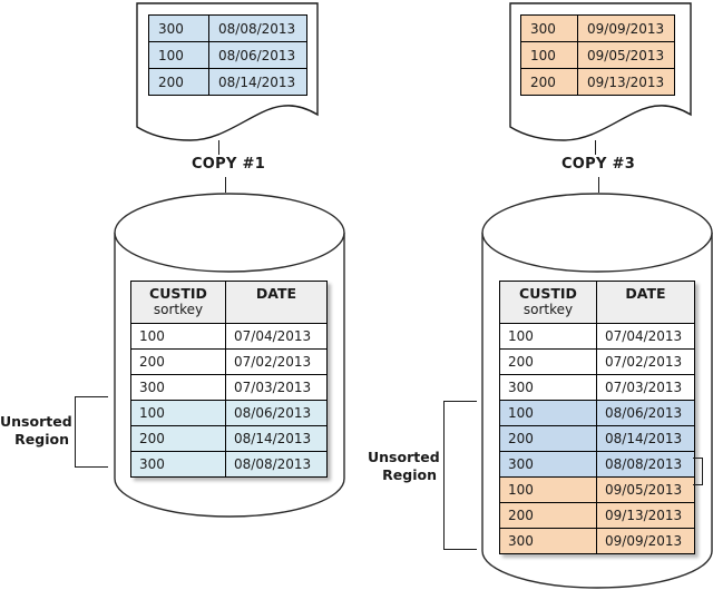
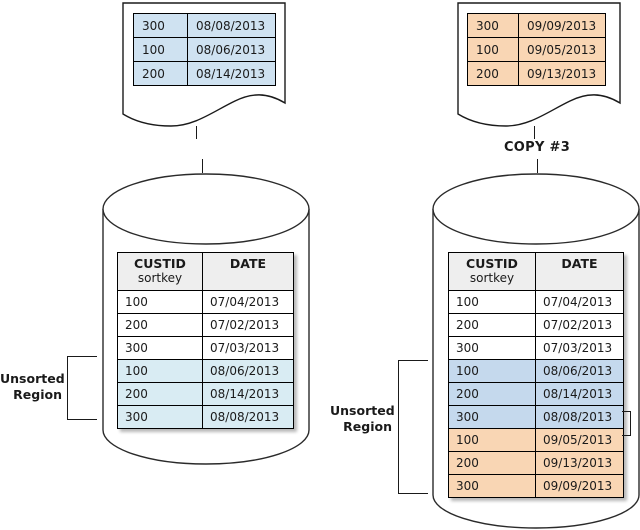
  300	08/08/2013
  100	08/06/2013
  200	08/14/2013
- COPY #1
  300	09/09/2013
  100	09/05/2013
  200	09/13/2013
  COPY #3
  CUSTID sortkey	DATE
  100	07/04/2013
  200	07/02/2013
  300	07/03/2013
  100	08/06/2013
  200	08/14/2013
  300	08/08/2013
  Unsorted
  Region
  CUSTID sortkey	DATE
  100	07/04/2013
  200	07/02/2013
  300	07/03/2013
  100	08/06/2013
  200	08/14/2013
  300	08/08/2013
  100	09/05/2013
  200	09/13/2013
  300	09/09/2013
  Unsorted
  Region
